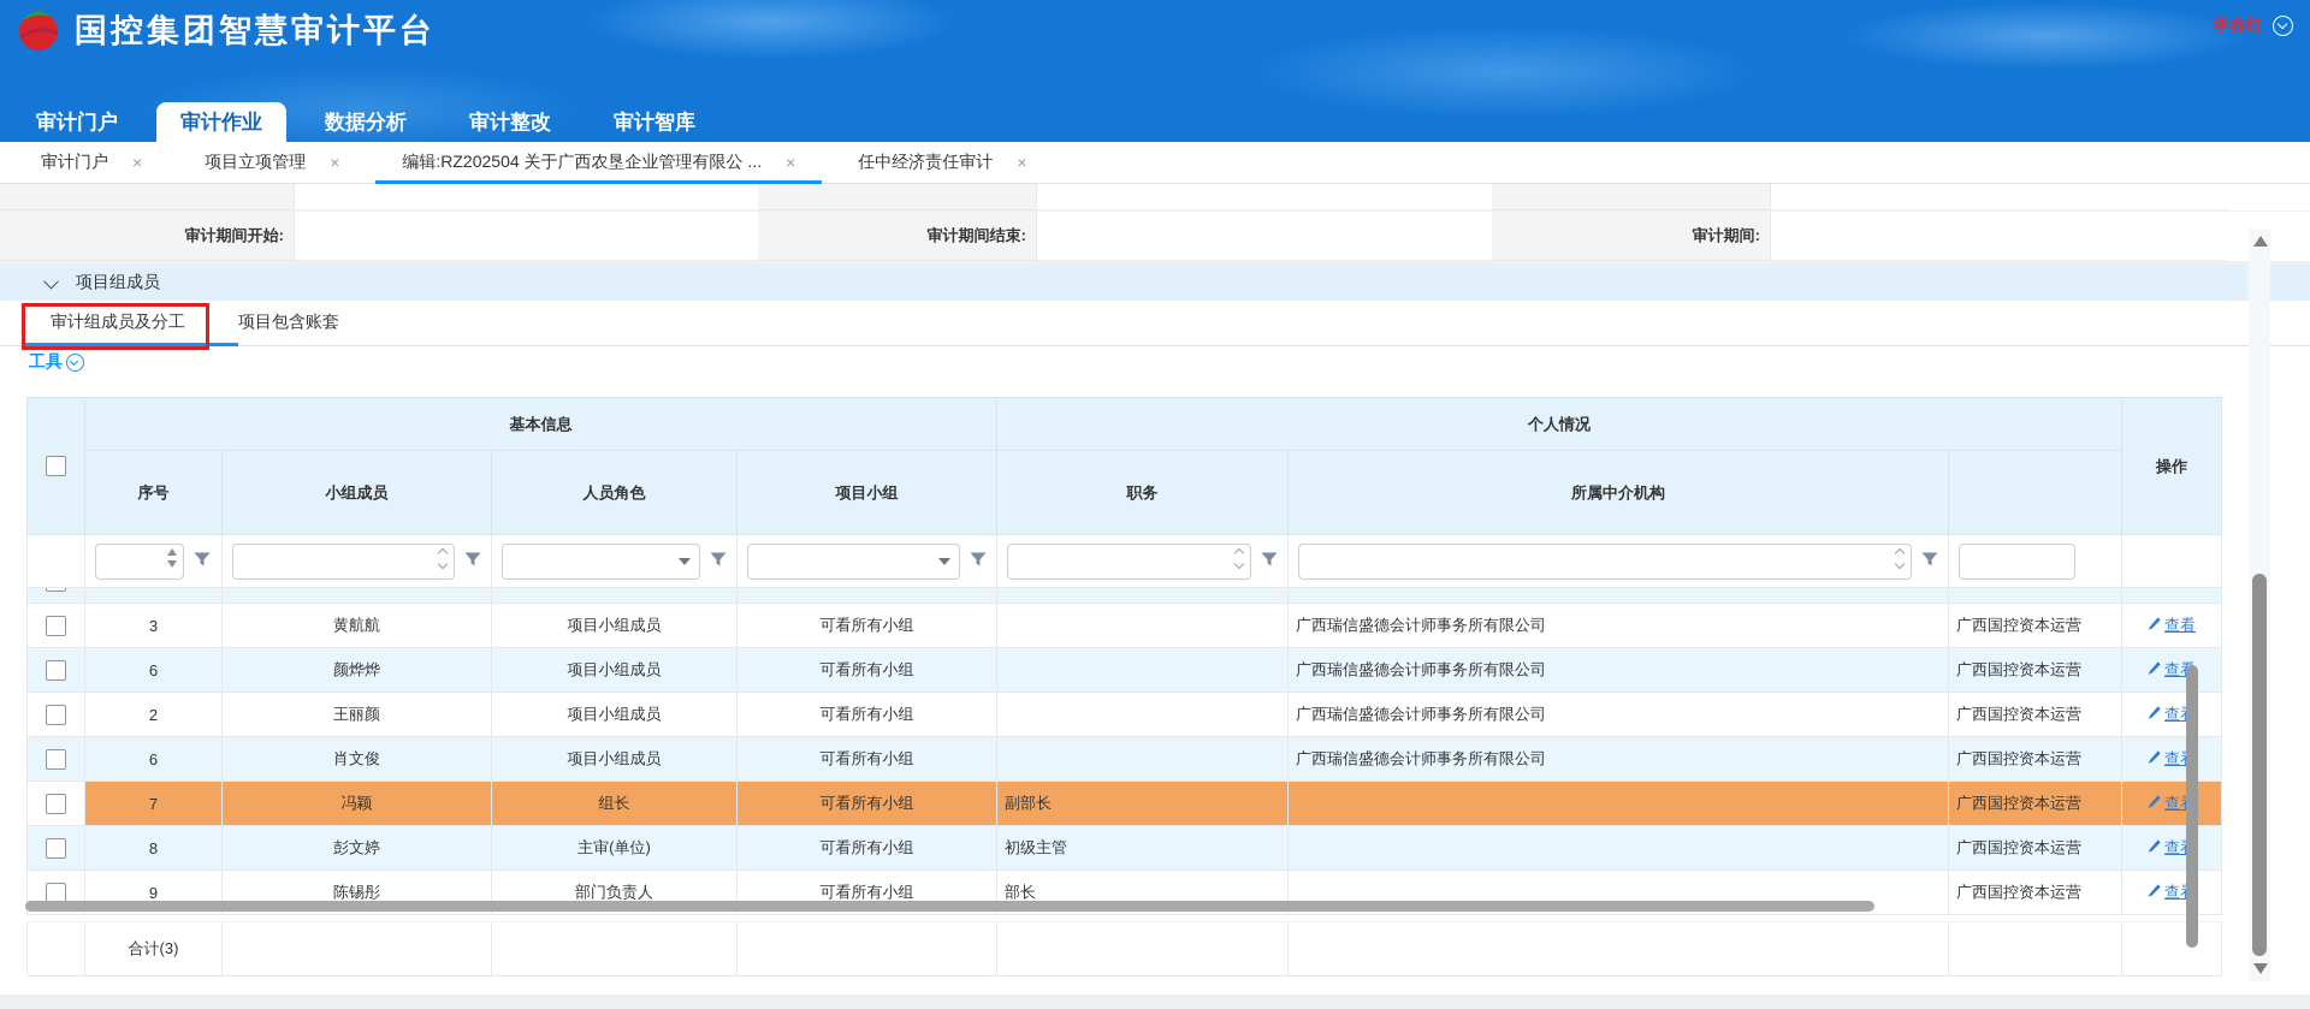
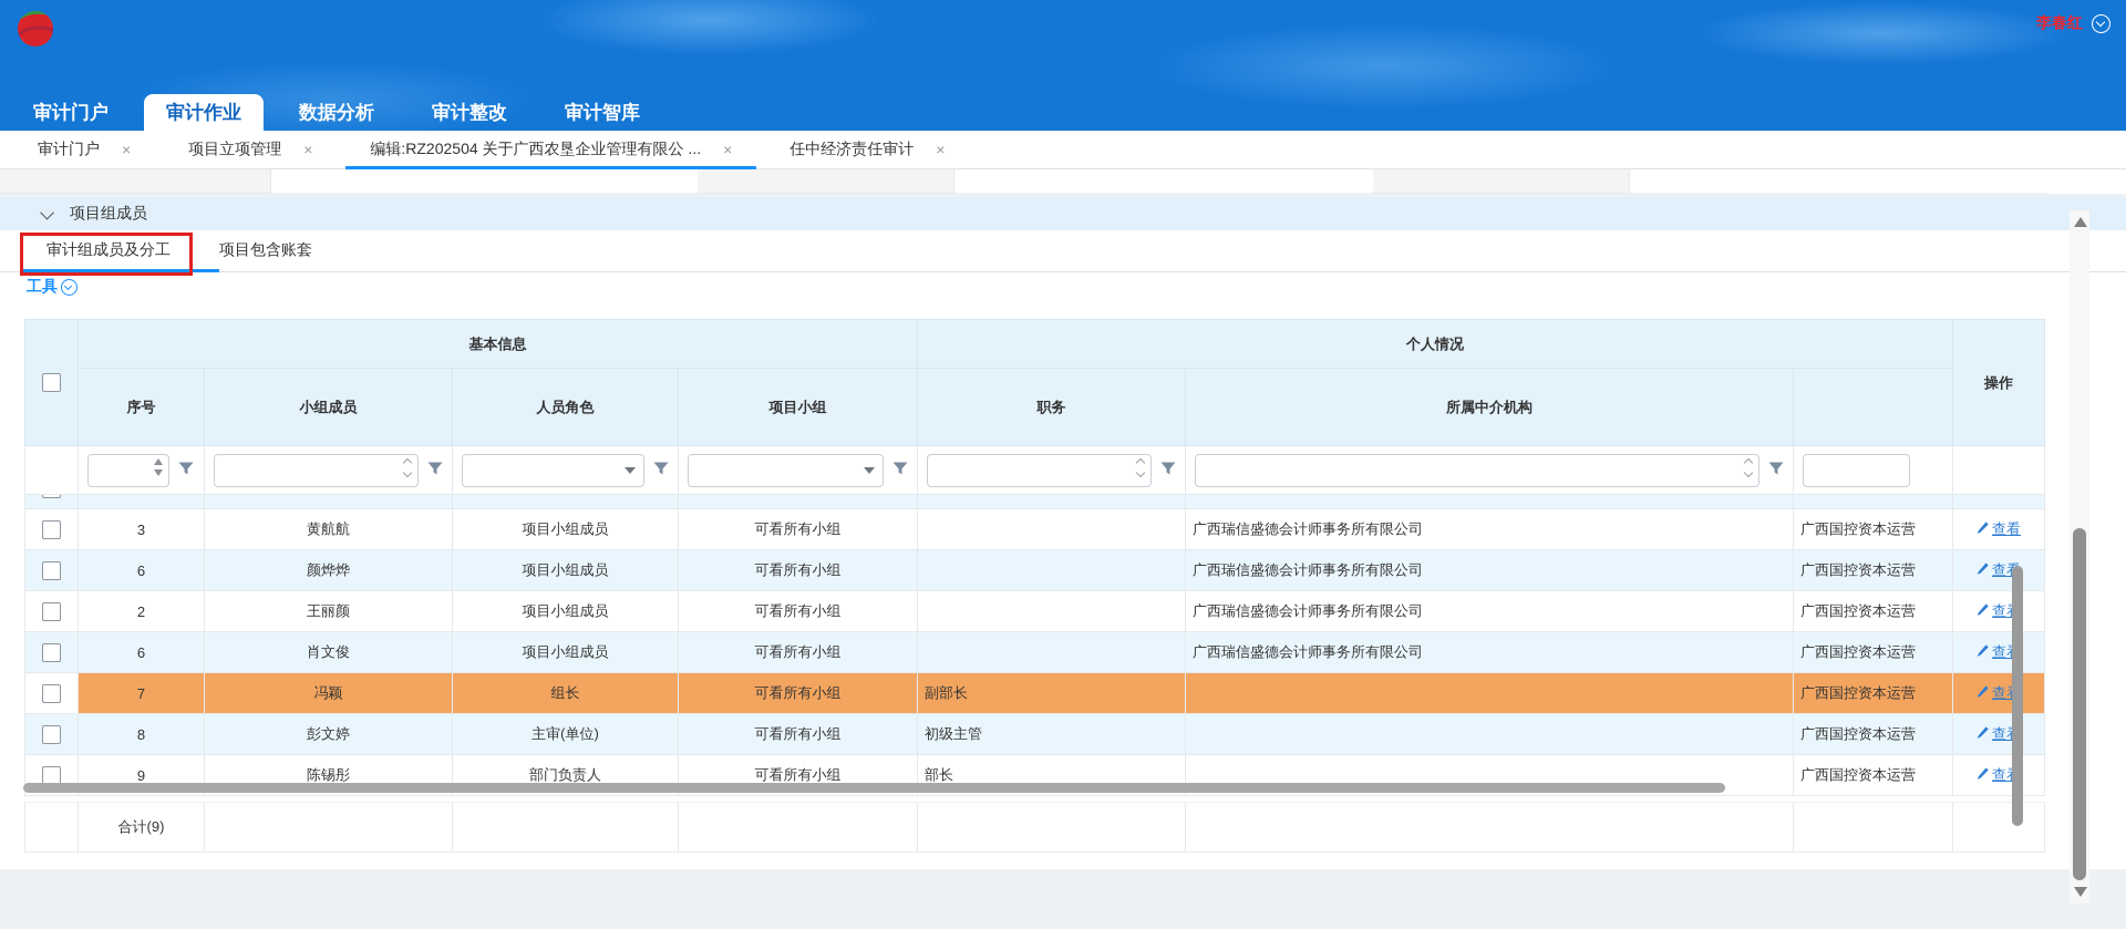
- 国控集团智慧审计平台
  李春红
  审计门户
  审计作业
  数据分析
  审计整改
  审计智库
  审计门户
  ×
  项目立项管理
  ×
  编辑:RZ202504 关于广西农垦企业管理有限公 ...
  ×
  任中经济责任审计
  ×
- 审计期间开始:
- 审计期间结束:
- 审计期间:
  项目组成员
  审计组成员及分工
  项目包含账套
  工具
  	基本信息	个人情况	操作
  序号	小组成员	人员角色	项目小组	职务	所属中介机构
  	3	黄航航	项目小组成员	可看所有小组		广西瑞信盛德会计师事务所有限公司	广西国控资本运营	查看
  	6	颜烨烨	项目小组成员	可看所有小组		广西瑞信盛德会计师事务所有限公司	广西国控资本运营	查
  	2	王丽颜	项目小组成员	可看所有小组		广西瑞信盛德会计师事务所有限公司	广西国控资本运营	查
  	6	肖文俊	项目小组成员	可看所有小组		广西瑞信盛德会计师事务所有限公司	广西国控资本运营	查
  	7	冯颖	组长	可看所有小组	副部长		广西国控资本运营	查
  	8	彭文婷	主审(单位)	可看所有小组	初级主管		广西国控资本运营	查
  	9	陈锡彤	部门负责人	可看所有小组	部长		广西国控资本运营	查
- 	合计(3)
+ 	合计(9)
